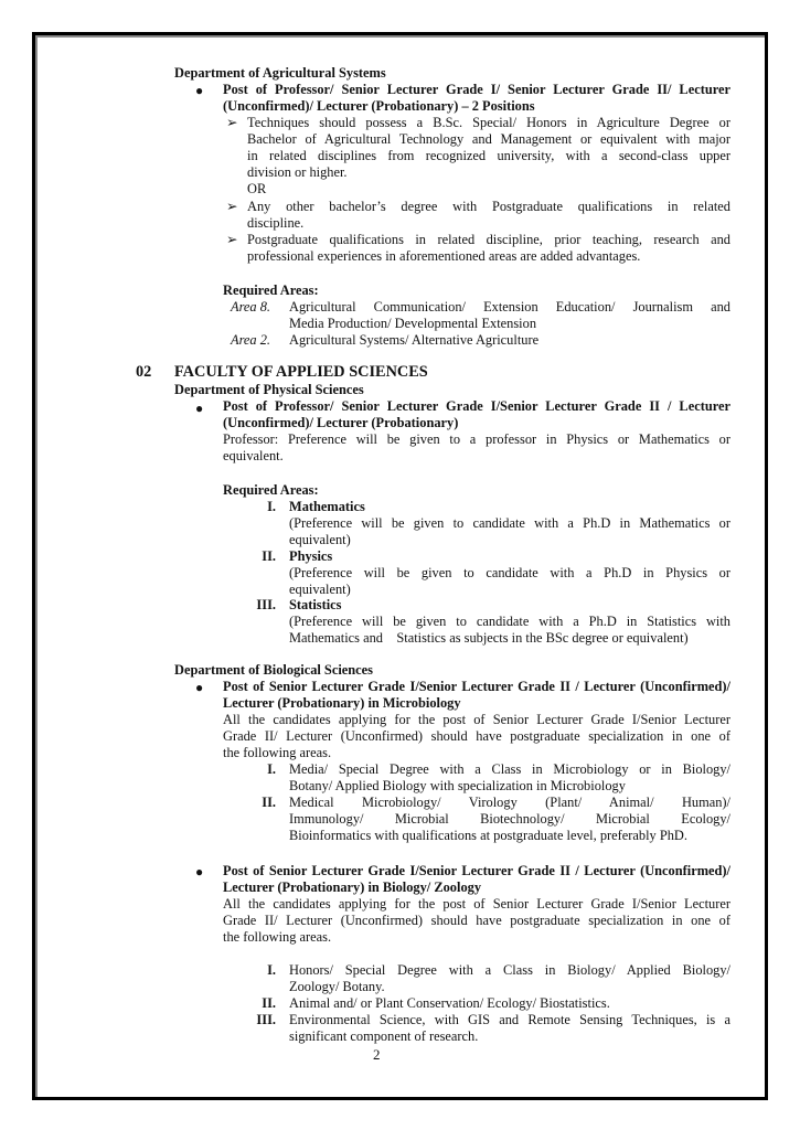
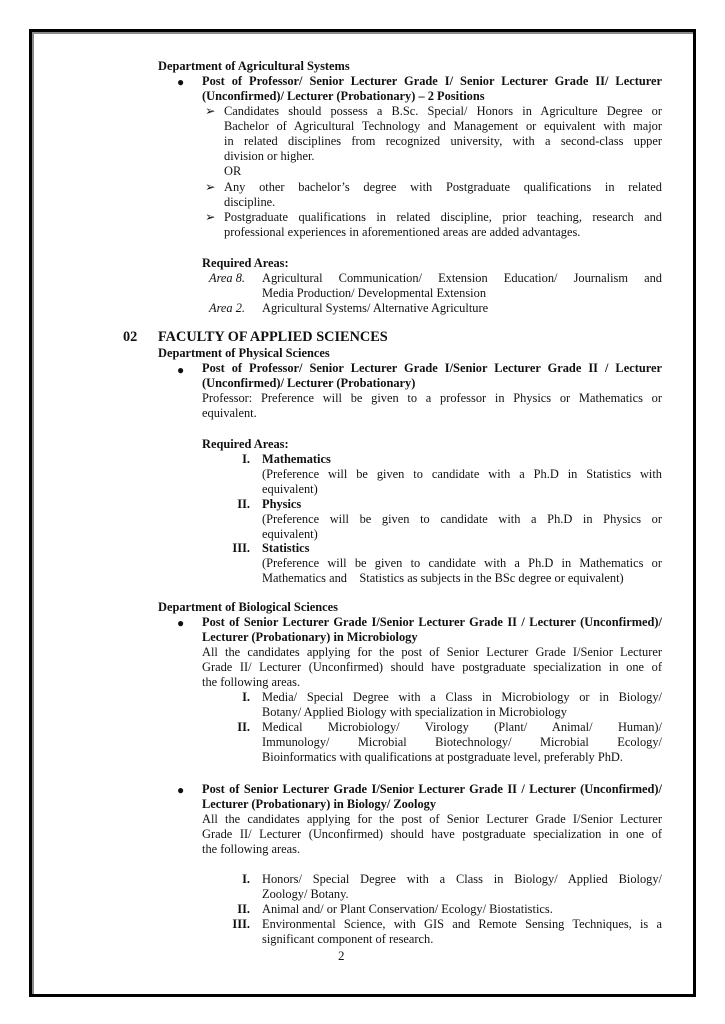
  Department of Agricultural Systems
  ●
  Post of Professor/ Senior Lecturer Grade I/ Senior Lecturer Grade II/ Lecturer
  (Unconfirmed)/ Lecturer (Probationary) – 2 Positions
  ➢
- Techniques should possess a B.Sc. Special/ Honors in Agriculture Degree or
+ Candidates should possess a B.Sc. Special/ Honors in Agriculture Degree or
  Bachelor of Agricultural Technology and Management or equivalent with major
  in related disciplines from recognized university, with a second-class upper
  division or higher.
  OR
  ➢
  Any other bachelor’s degree with Postgraduate qualifications in related
  discipline.
  ➢
  Postgraduate qualifications in related discipline, prior teaching, research and
  professional experiences in aforementioned areas are added advantages.
  Required Areas:
  Area 8.
  Agricultural Communication/ Extension Education/ Journalism and
  Media Production/ Developmental Extension
  Area 2.
  Agricultural Systems/ Alternative Agriculture
  02
  FACULTY OF APPLIED SCIENCES
  Department of Physical Sciences
  ●
  Post of Professor/ Senior Lecturer Grade I/Senior Lecturer Grade II / Lecturer
  (Unconfirmed)/ Lecturer (Probationary)
  Professor: Preference will be given to a professor in Physics or Mathematics or
  equivalent.
  Required Areas:
  I.
  Mathematics
- (Preference will be given to candidate with a Ph.D in Mathematics or
+ (Preference will be given to candidate with a Ph.D in Statistics with
  equivalent)
  II.
  Physics
  (Preference will be given to candidate with a Ph.D in Physics or
  equivalent)
  III.
  Statistics
- (Preference will be given to candidate with a Ph.D in Statistics with
+ (Preference will be given to candidate with a Ph.D in Mathematics or
  Mathematics and Statistics as subjects in the BSc degree or equivalent)
  Department of Biological Sciences
  ●
  Post of Senior Lecturer Grade I/Senior Lecturer Grade II / Lecturer (Unconfirmed)/
  Lecturer (Probationary) in Microbiology
  All the candidates applying for the post of Senior Lecturer Grade I/Senior Lecturer
  Grade II/ Lecturer (Unconfirmed) should have postgraduate specialization in one of
  the following areas.
  I.
  Media/ Special Degree with a Class in Microbiology or in Biology/
  Botany/ Applied Biology with specialization in Microbiology
  II.
  Medical Microbiology/ Virology (Plant/ Animal/ Human)/
  Immunology/ Microbial Biotechnology/ Microbial Ecology/
  Bioinformatics with qualifications at postgraduate level, preferably PhD.
  ●
  Post of Senior Lecturer Grade I/Senior Lecturer Grade II / Lecturer (Unconfirmed)/
  Lecturer (Probationary) in Biology/ Zoology
  All the candidates applying for the post of Senior Lecturer Grade I/Senior Lecturer
  Grade II/ Lecturer (Unconfirmed) should have postgraduate specialization in one of
  the following areas.
  I.
  Honors/ Special Degree with a Class in Biology/ Applied Biology/
  Zoology/ Botany.
  II.
  Animal and/ or Plant Conservation/ Ecology/ Biostatistics.
  III.
  Environmental Science, with GIS and Remote Sensing Techniques, is a
  significant component of research.
  2
